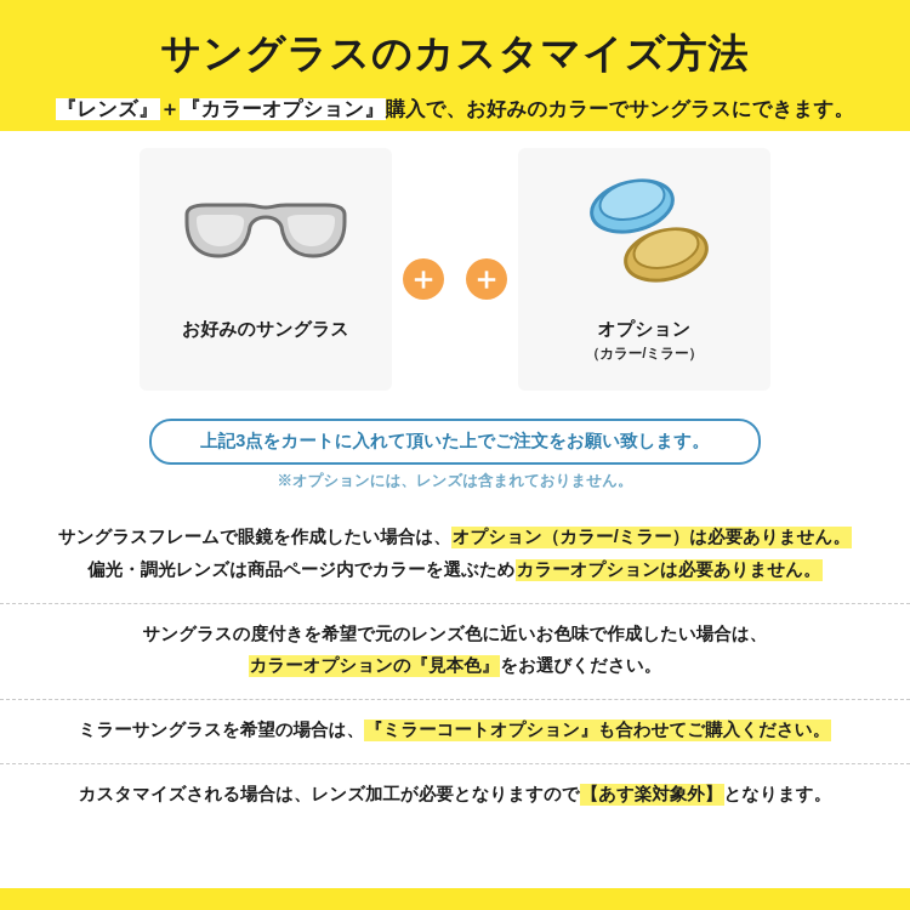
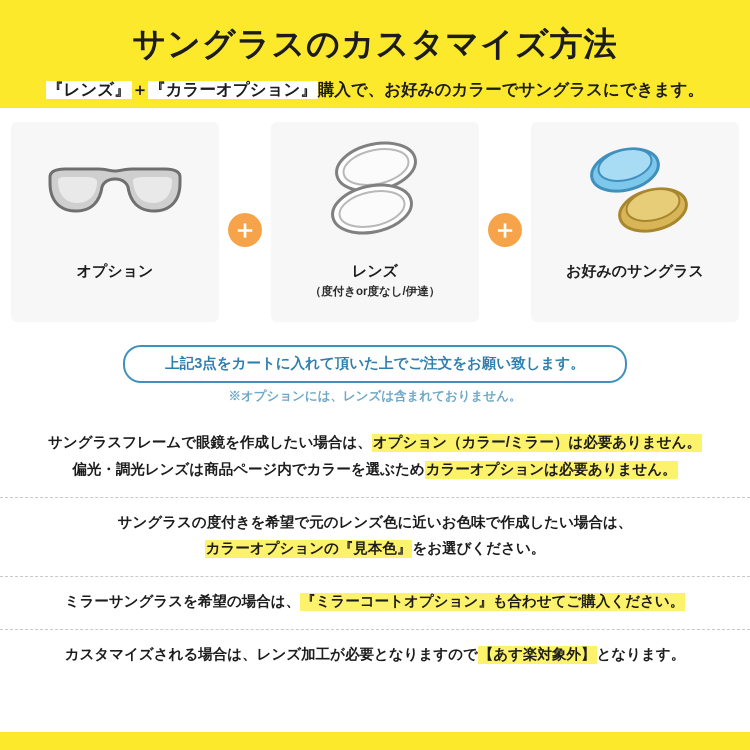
  サングラスのカスタマイズ方法
  『レンズ』＋『カラーオプション』購入で、お好みのカラーでサングラスにできます。
- お好みのサングラス
+ オプション
  ＋
+ レンズ
+ （度付きor度なし/伊達）
  ＋
- オプション
+ お好みのサングラス
- （カラー/ミラー）
  上記3点をカートに入れて頂いた上でご注文をお願い致します。
  ※オプションには、レンズは含まれておりません。
  サングラスフレームで眼鏡を作成したい場合は、オプション（カラー/ミラー）は必要ありません。
  偏光・調光レンズは商品ページ内でカラーを選ぶためカラーオプションは必要ありません。
  サングラスの度付きを希望で元のレンズ色に近いお色味で作成したい場合は、
  カラーオプションの『見本色』をお選びください。
  ミラーサングラスを希望の場合は、『ミラーコートオプション』も合わせてご購入ください。
  カスタマイズされる場合は、レンズ加工が必要となりますので【あす楽対象外】となります。
